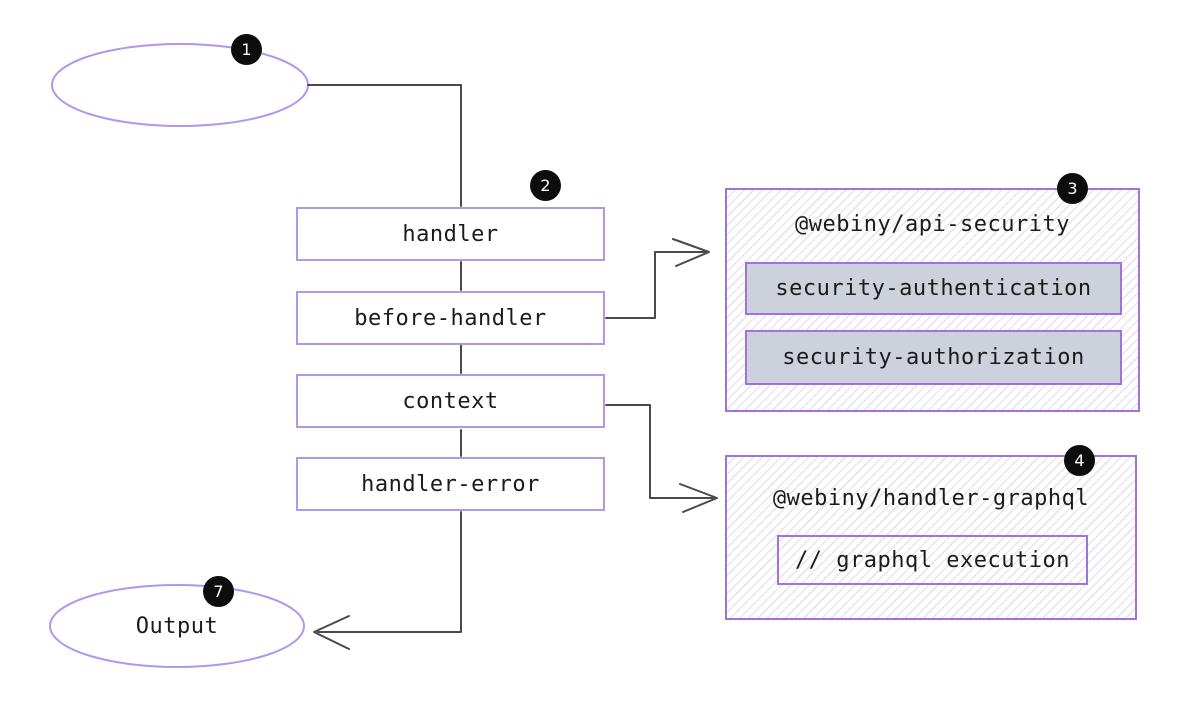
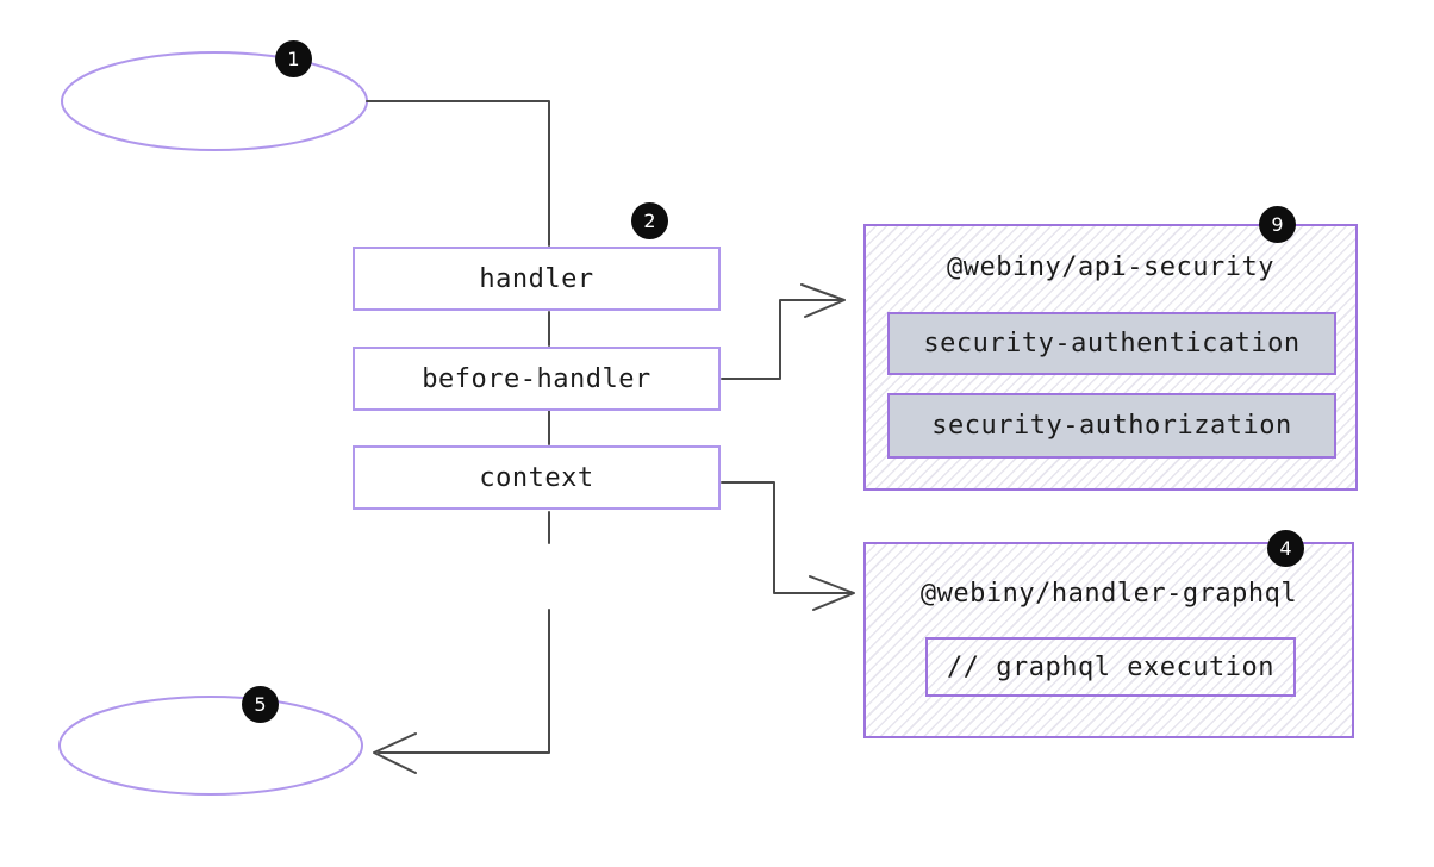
- Output
  handler
  before-handler
  context
- handler-error
  @webiny/api-security
  security-authentication
  security-authorization
  @webiny/handler-graphql
  // graphql execution
  1
  2
- 3
+ 9
  4
- 7
+ 5
